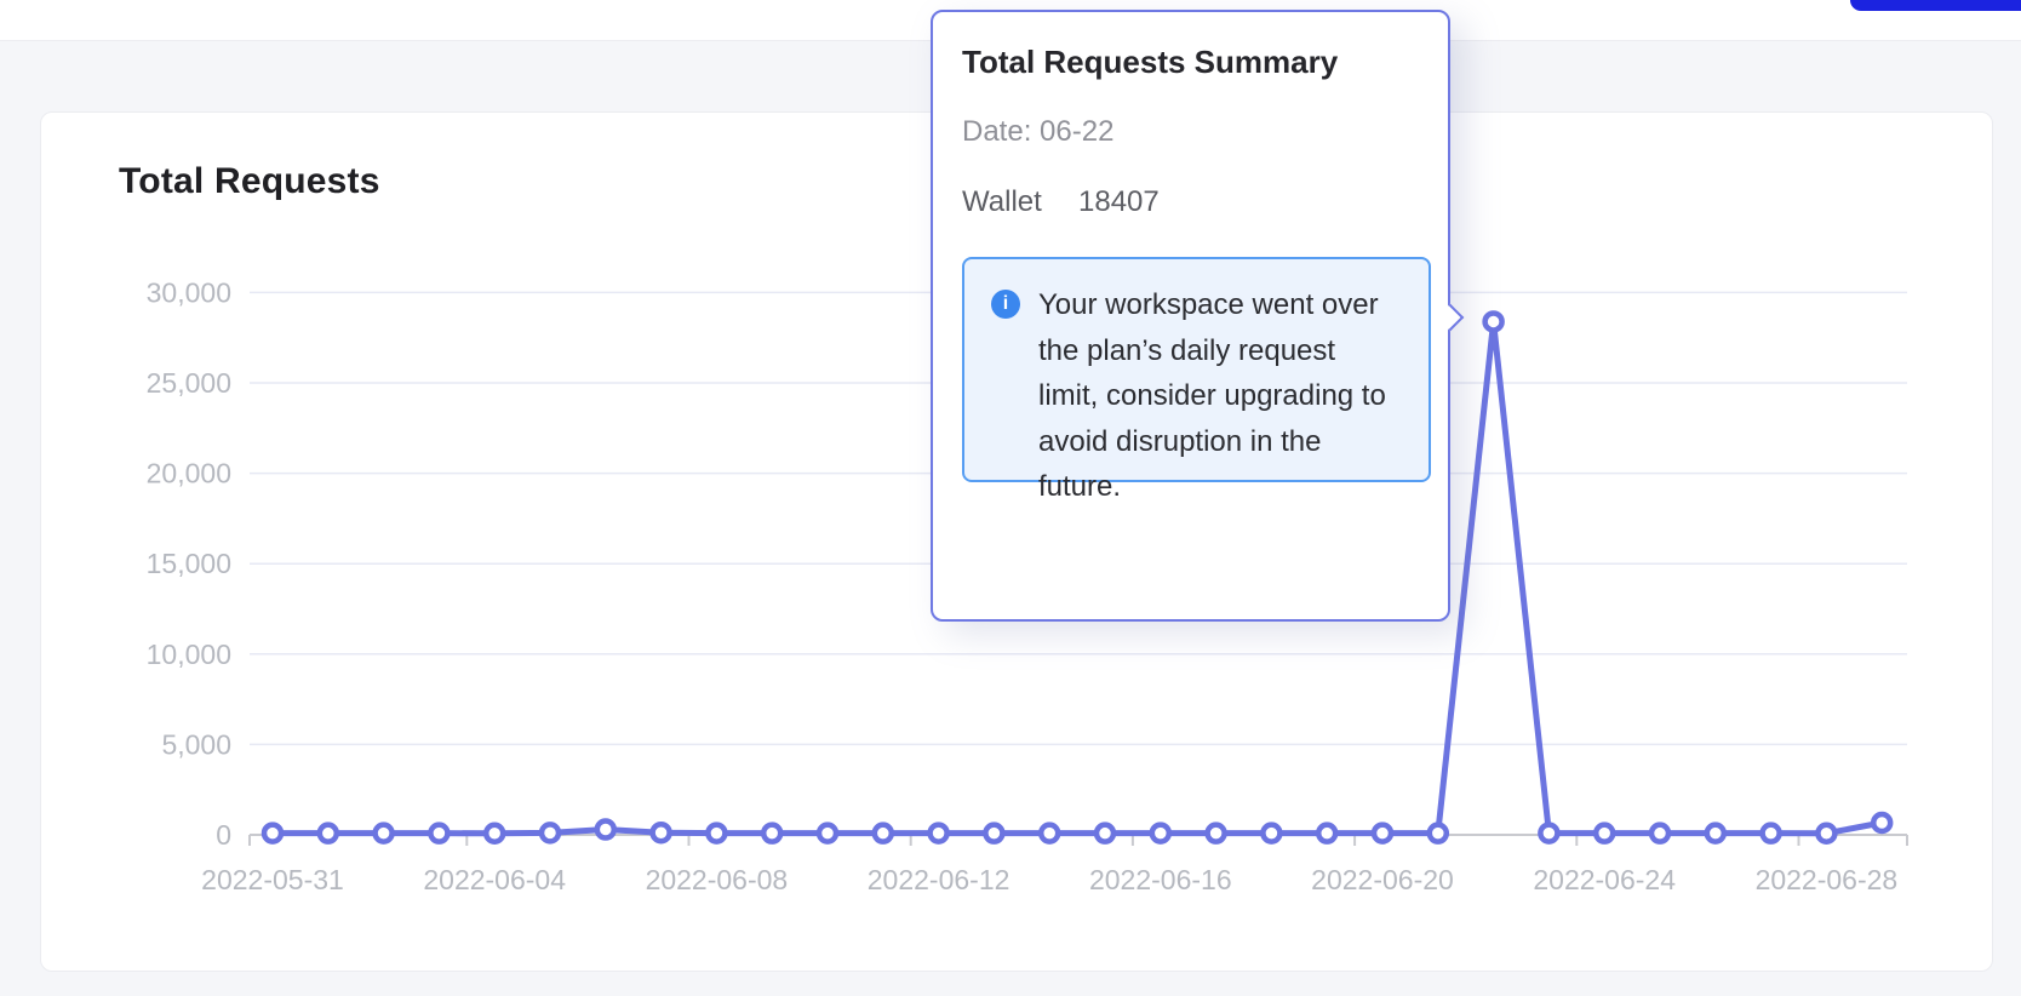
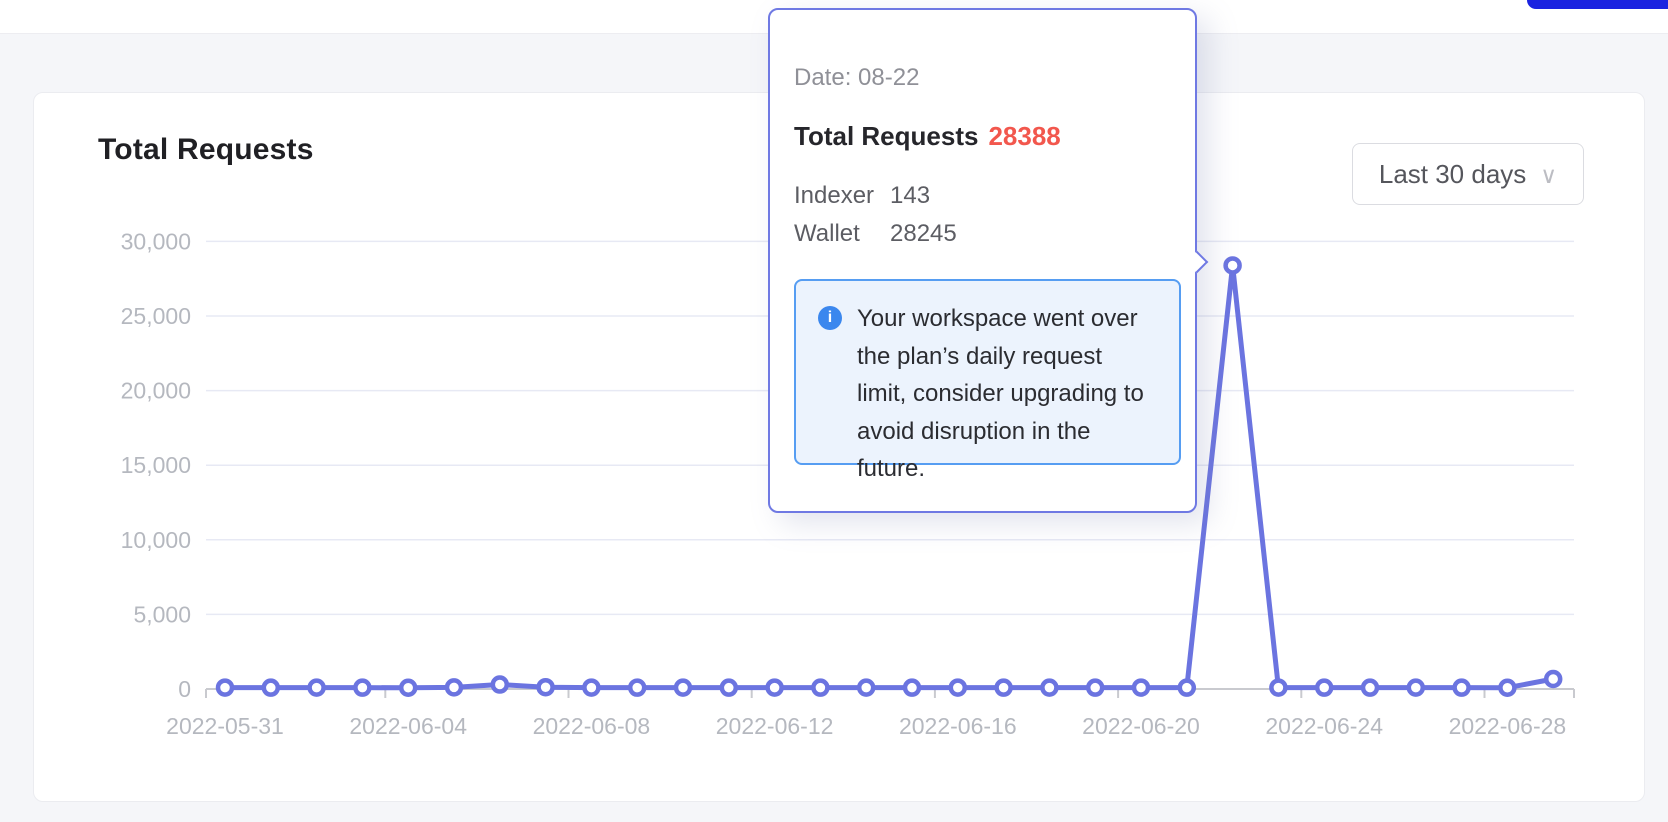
  Total Requests
+ Last 30 days
+ ∨
  0
  5,000
  10,000
  15,000
  20,000
  25,000
  30,000
  2022-05-31
  2022-06-04
  2022-06-08
  2022-06-12
  2022-06-16
  2022-06-20
  2022-06-24
  2022-06-28
- Total Requests Summary
- Date: 06-22
+ Date: 08-22
+ Total Requests 28388
+ Indexer
+ 143
  Wallet
- 18407
+ 28245
  i
  Your workspace went over the plan’s daily request limit, consider upgrading to avoid disruption in the future.
